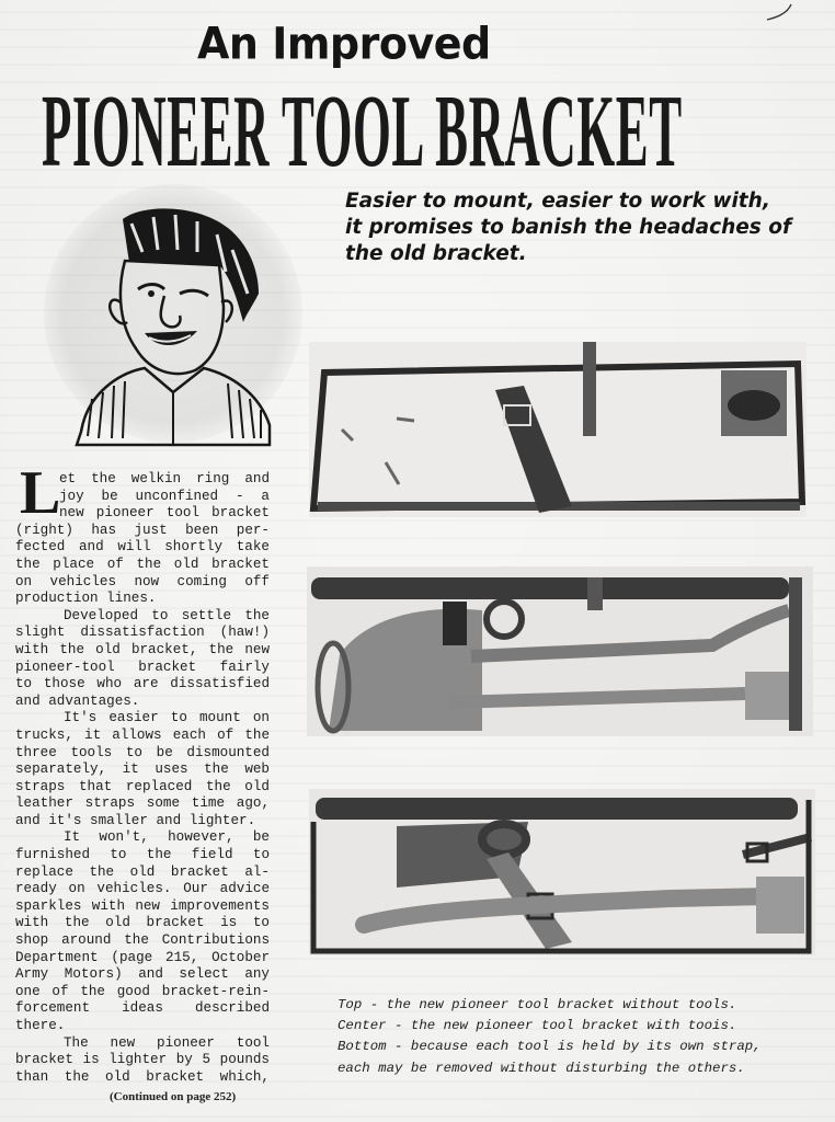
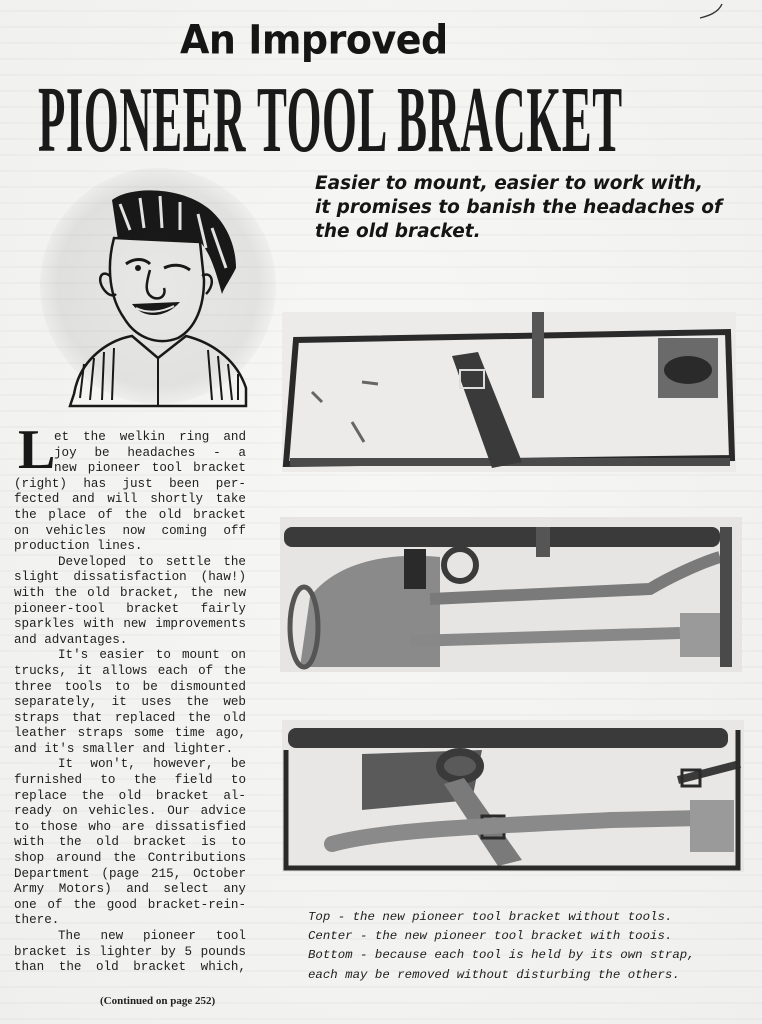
  An Improved
  PIONEER TOOL BRACKET
  Easier to mount, easier to work with,
  it promises to banish the headaches of
  the old bracket.
  L
  et the welkin ring and
- joy be unconfined - a
+ joy be headaches - a
  new pioneer tool bracket
  (right) has just been per-
  fected and will shortly take
  the place of the old bracket
  on vehicles now coming off
  production lines.
  Developed to settle the
  slight dissatisfaction (haw!)
  with the old bracket, the new
  pioneer-tool bracket fairly
- to those who are dissatisfied
+ sparkles with new improvements
  and advantages.
  It's easier to mount on
  trucks, it allows each of the
  three tools to be dismounted
  separately, it uses the web
  straps that replaced the old
  leather straps some time ago,
  and it's smaller and lighter.
  It won't, however, be
  furnished to the field to
  replace the old bracket al-
  ready on vehicles. Our advice
- sparkles with new improvements
+ to those who are dissatisfied
  with the old bracket is to
  shop around the Contributions
  Department (page 215, October
  Army Motors) and select any
  one of the good bracket-rein-
- forcement ideas described
  there.
  The new pioneer tool
  bracket is lighter by 5 pounds
  than the old bracket which,
  (Continued on page 252)
  Top - the new pioneer tool bracket without tools.
  Center - the new pioneer tool bracket with toois.
  Bottom - because each tool is held by its own strap,
  each may be removed without disturbing the others.
